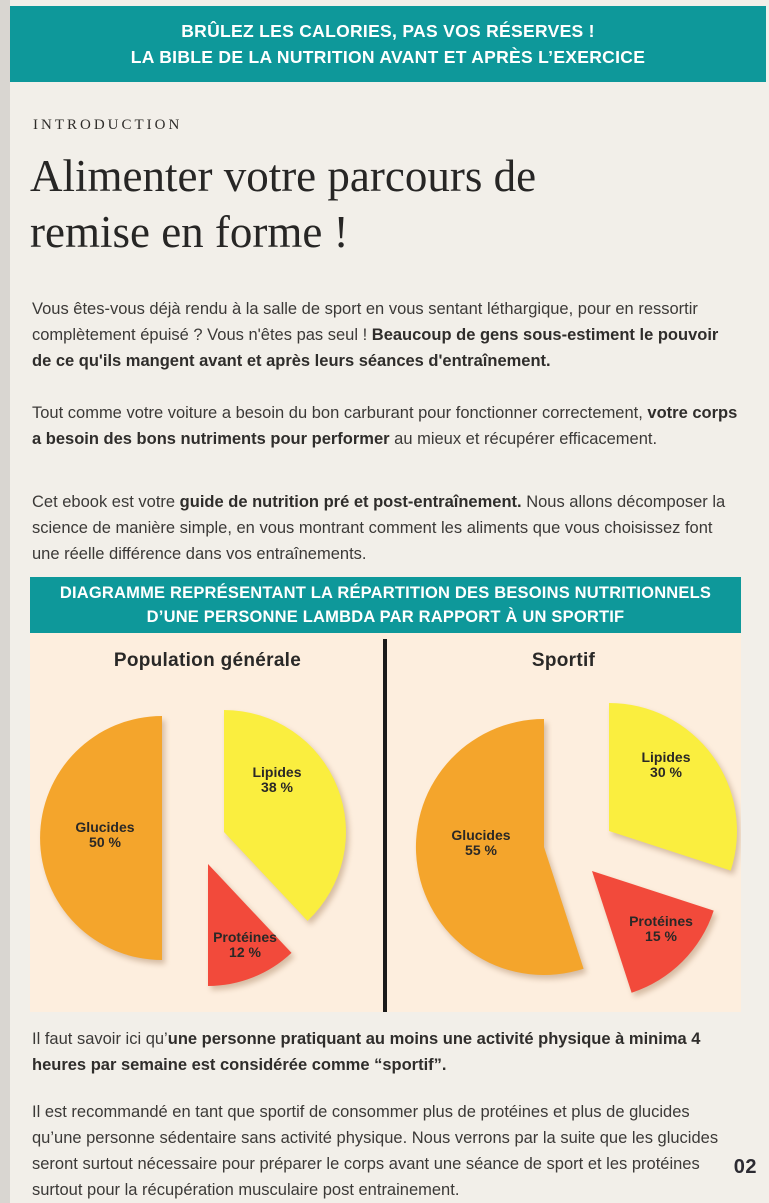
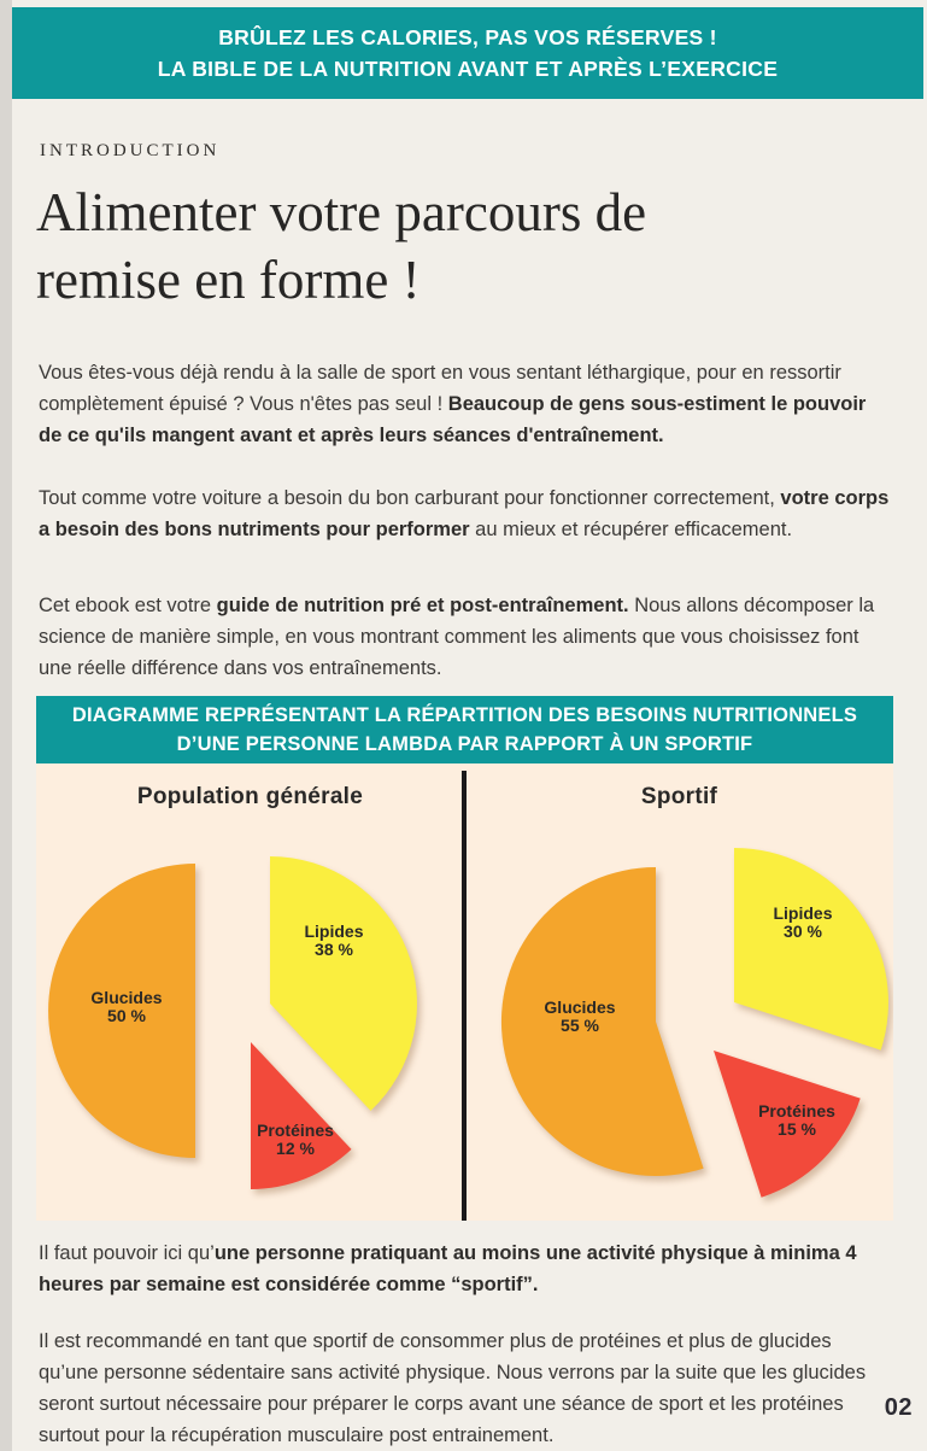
  BRÛLEZ LES CALORIES, PAS VOS RÉSERVES !
  LA BIBLE DE LA NUTRITION AVANT ET APRÈS L’EXERCICE
  INTRODUCTION
  Alimenter votre parcours de
  remise en forme !
  Vous êtes-vous déjà rendu à la salle de sport en vous sentant léthargique, pour en ressortir complètement épuisé ? Vous n'êtes pas seul ! Beaucoup de gens sous-estiment le pouvoir de ce qu'ils mangent avant et après leurs séances d'entraînement.
  Tout comme votre voiture a besoin du bon carburant pour fonctionner correctement, votre corps a besoin des bons nutriments pour performer au mieux et récupérer efficacement.
  Cet ebook est votre guide de nutrition pré et post-entraînement. Nous allons décomposer la science de manière simple, en vous montrant comment les aliments que vous choisissez font une réelle différence dans vos entraînements.
  DIAGRAMME REPRÉSENTANT LA RÉPARTITION DES BESOINS NUTRITIONNELS
  D’UNE PERSONNE LAMBDA PAR RAPPORT À UN SPORTIF
  Population générale
  Sportif
  Lipides
  38 %
  Protéines
  12 %
  Glucides
  50 %
  Lipides
  30 %
  Protéines
  15 %
  Glucides
  55 %
- Il faut savoir ici qu’une personne pratiquant au moins une activité physique à minima 4 heures par semaine est considérée comme “sportif”.
+ Il faut pouvoir ici qu’une personne pratiquant au moins une activité physique à minima 4 heures par semaine est considérée comme “sportif”.
  Il est recommandé en tant que sportif de consommer plus de protéines et plus de glucides qu’une personne sédentaire sans activité physique. Nous verrons par la suite que les glucides seront surtout nécessaire pour préparer le corps avant une séance de sport et les protéines surtout pour la récupération musculaire post entrainement.
  02
